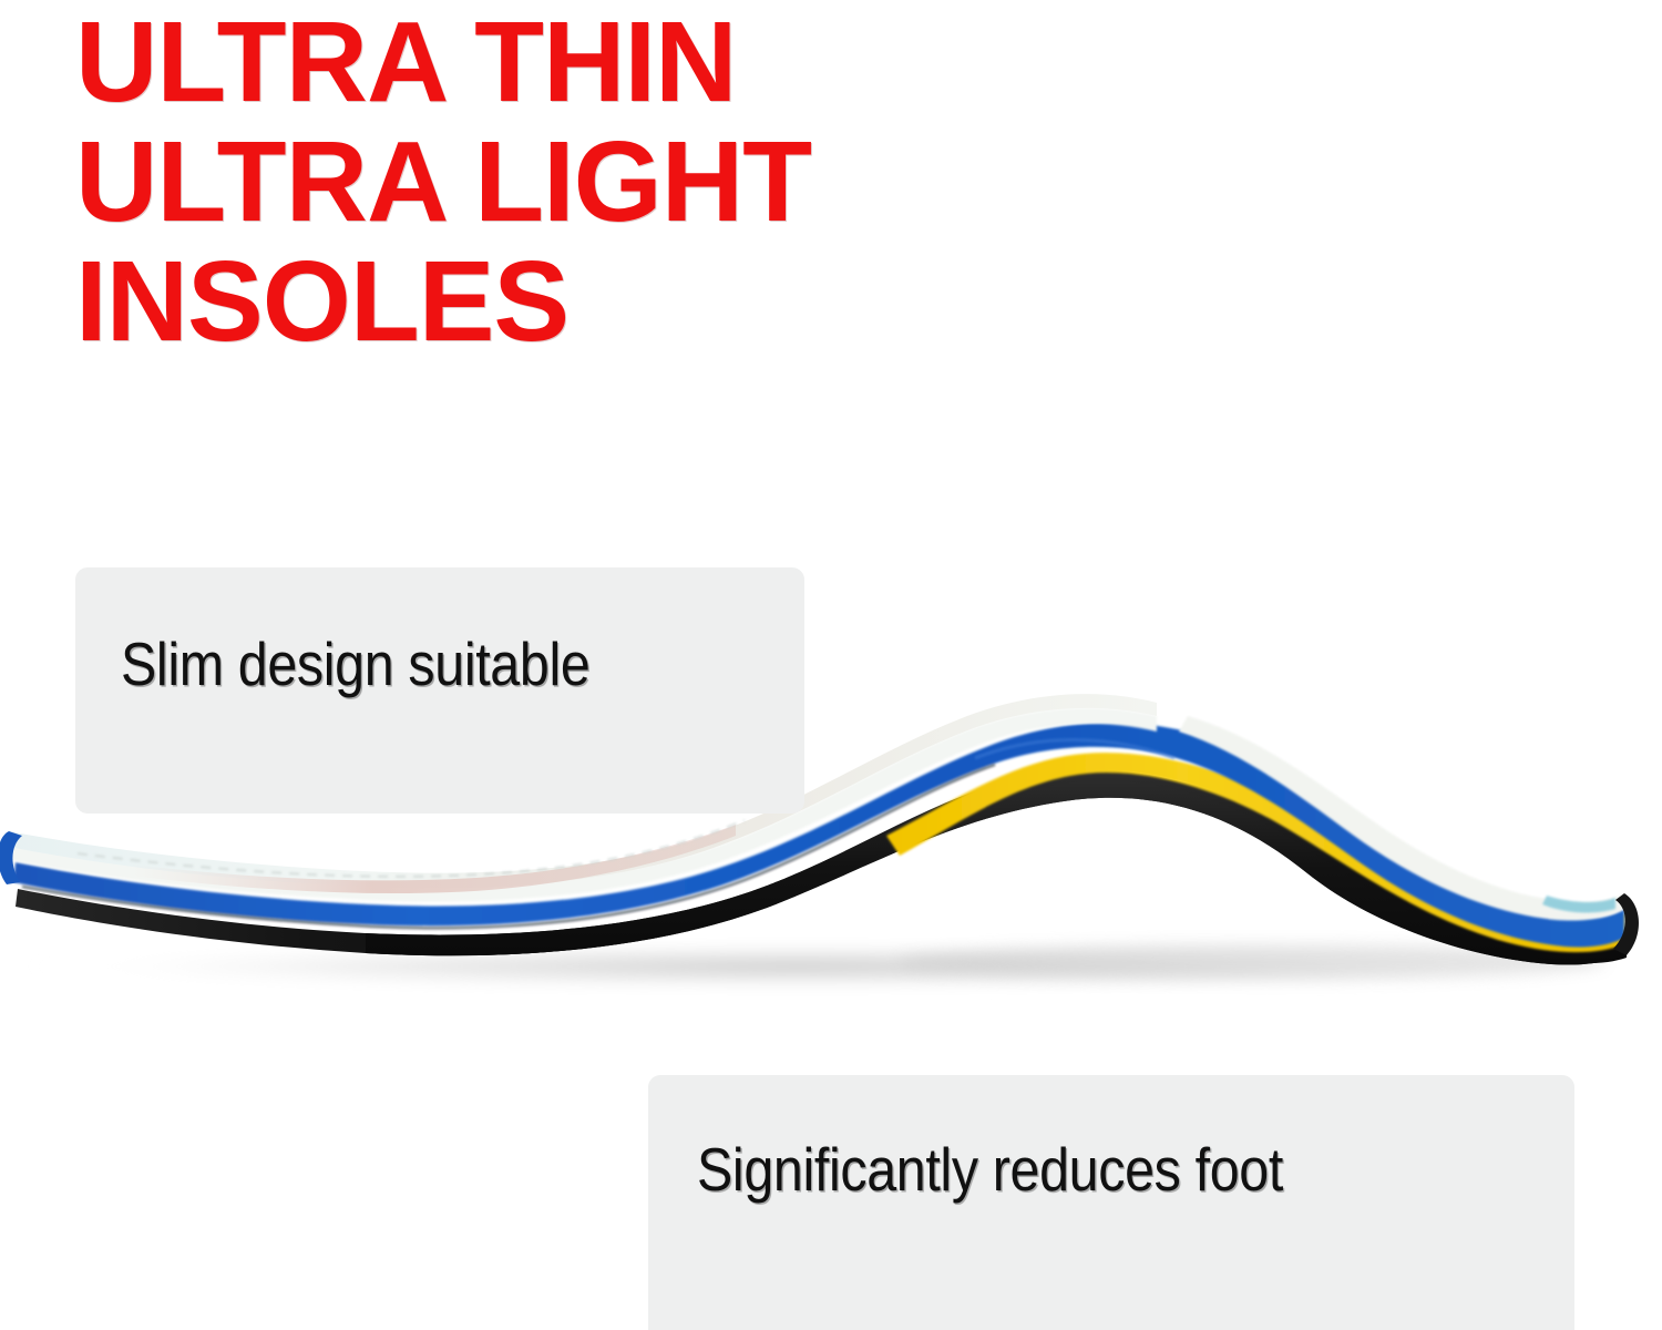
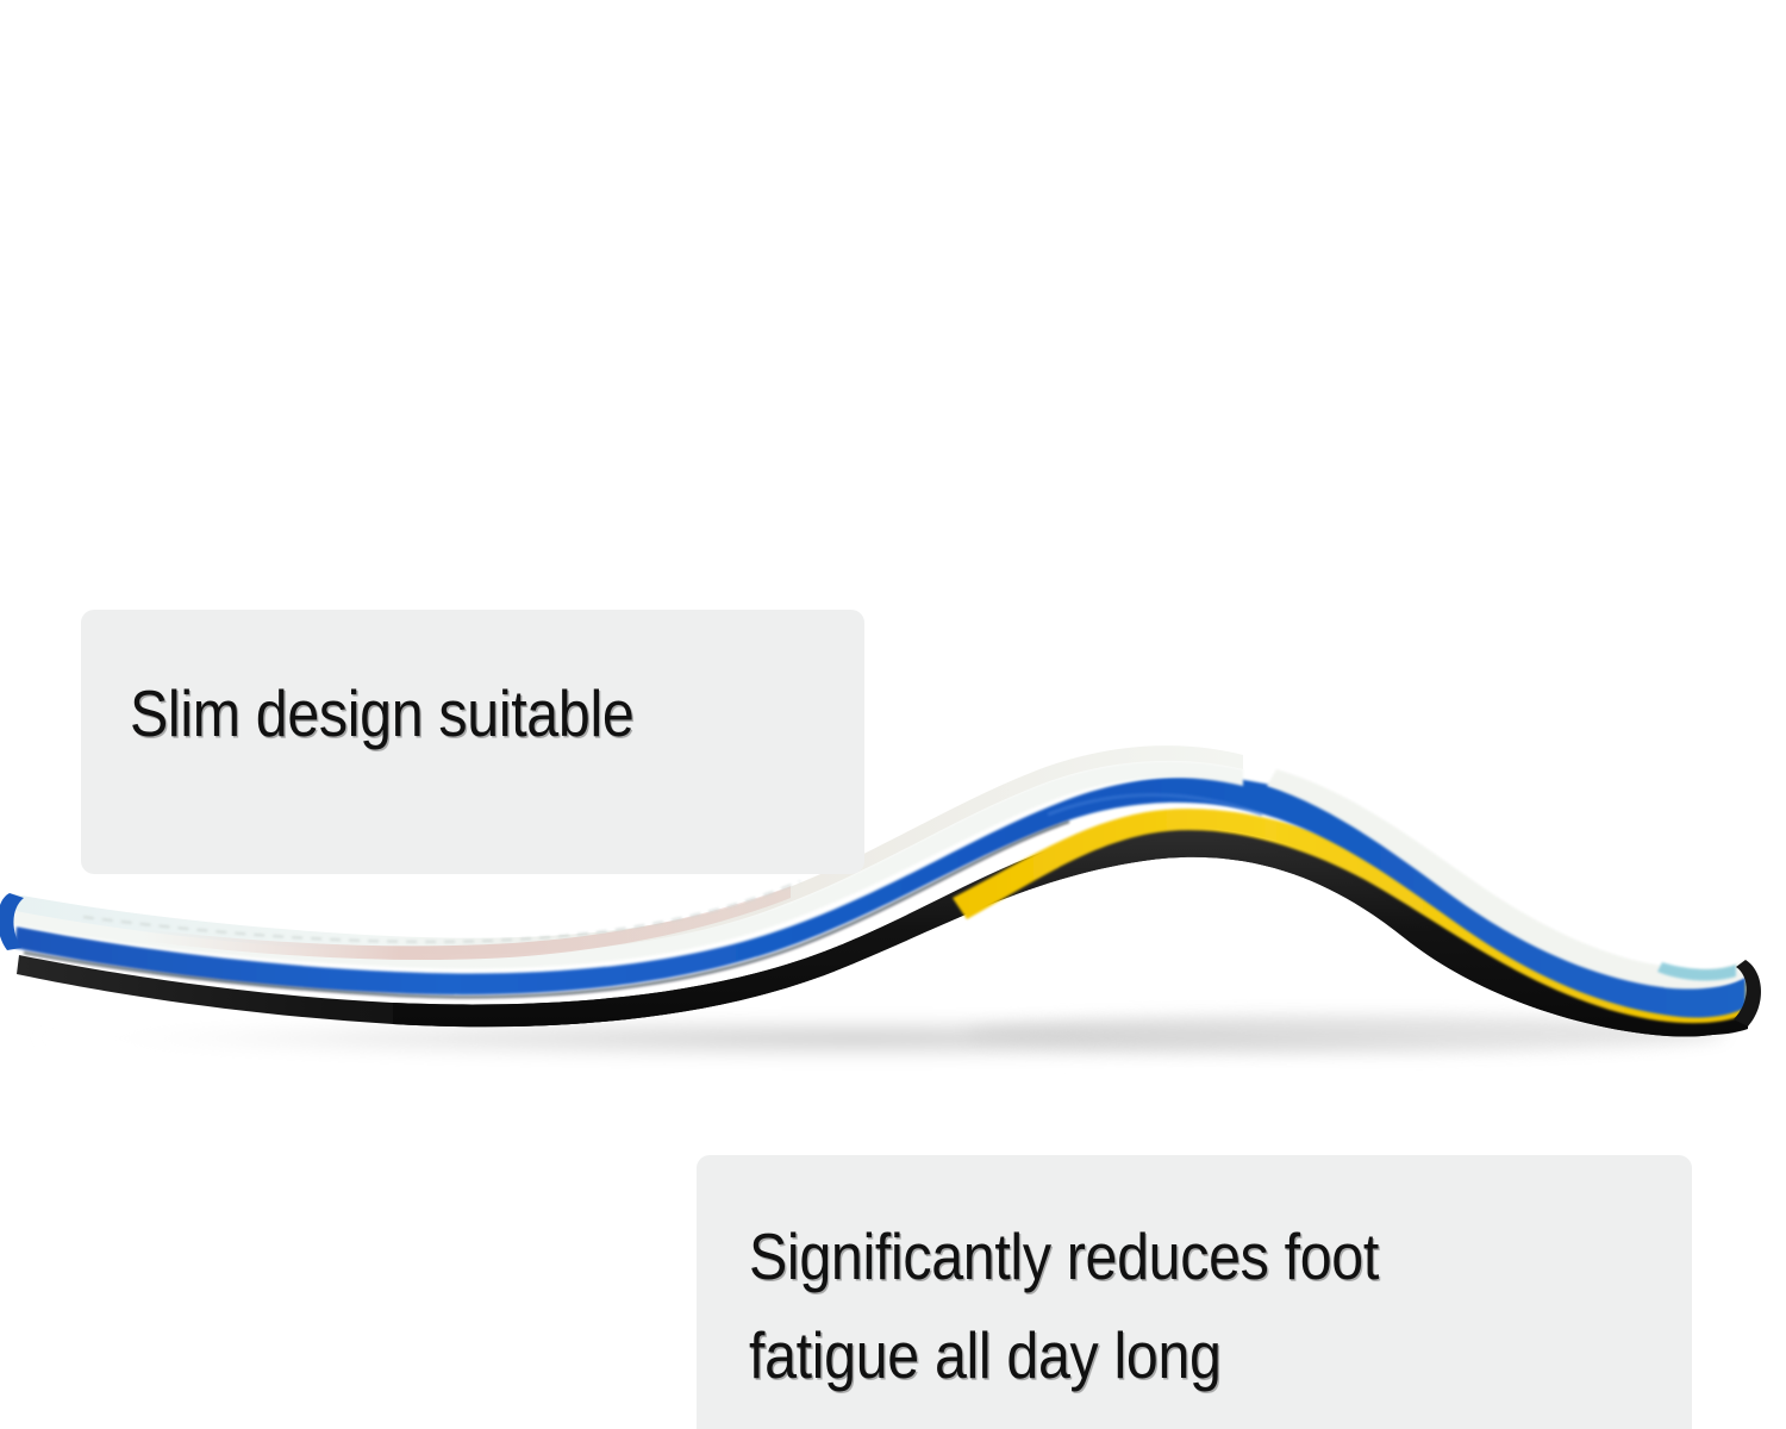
- ULTRA THIN
- ULTRA LIGHT
- INSOLES
  Slim design suitable
  Significantly reduces foot
+ fatigue all day long
